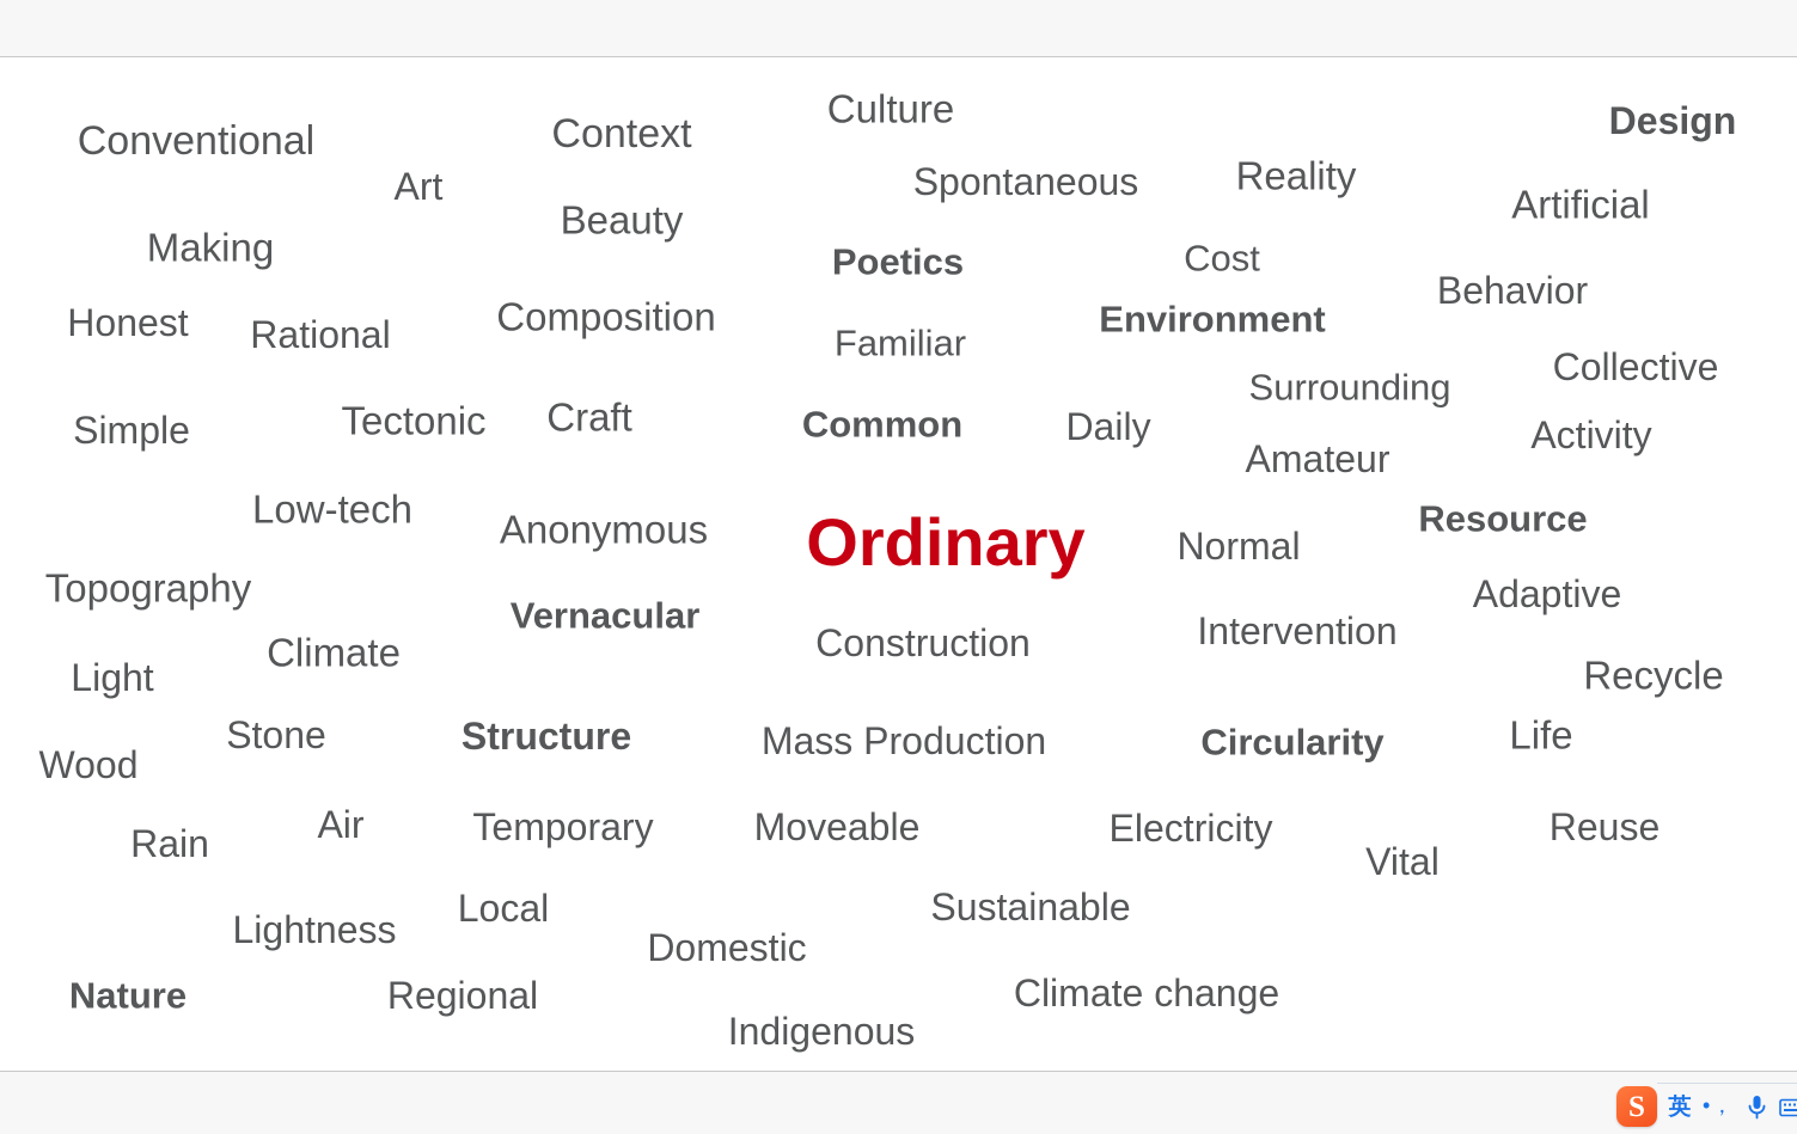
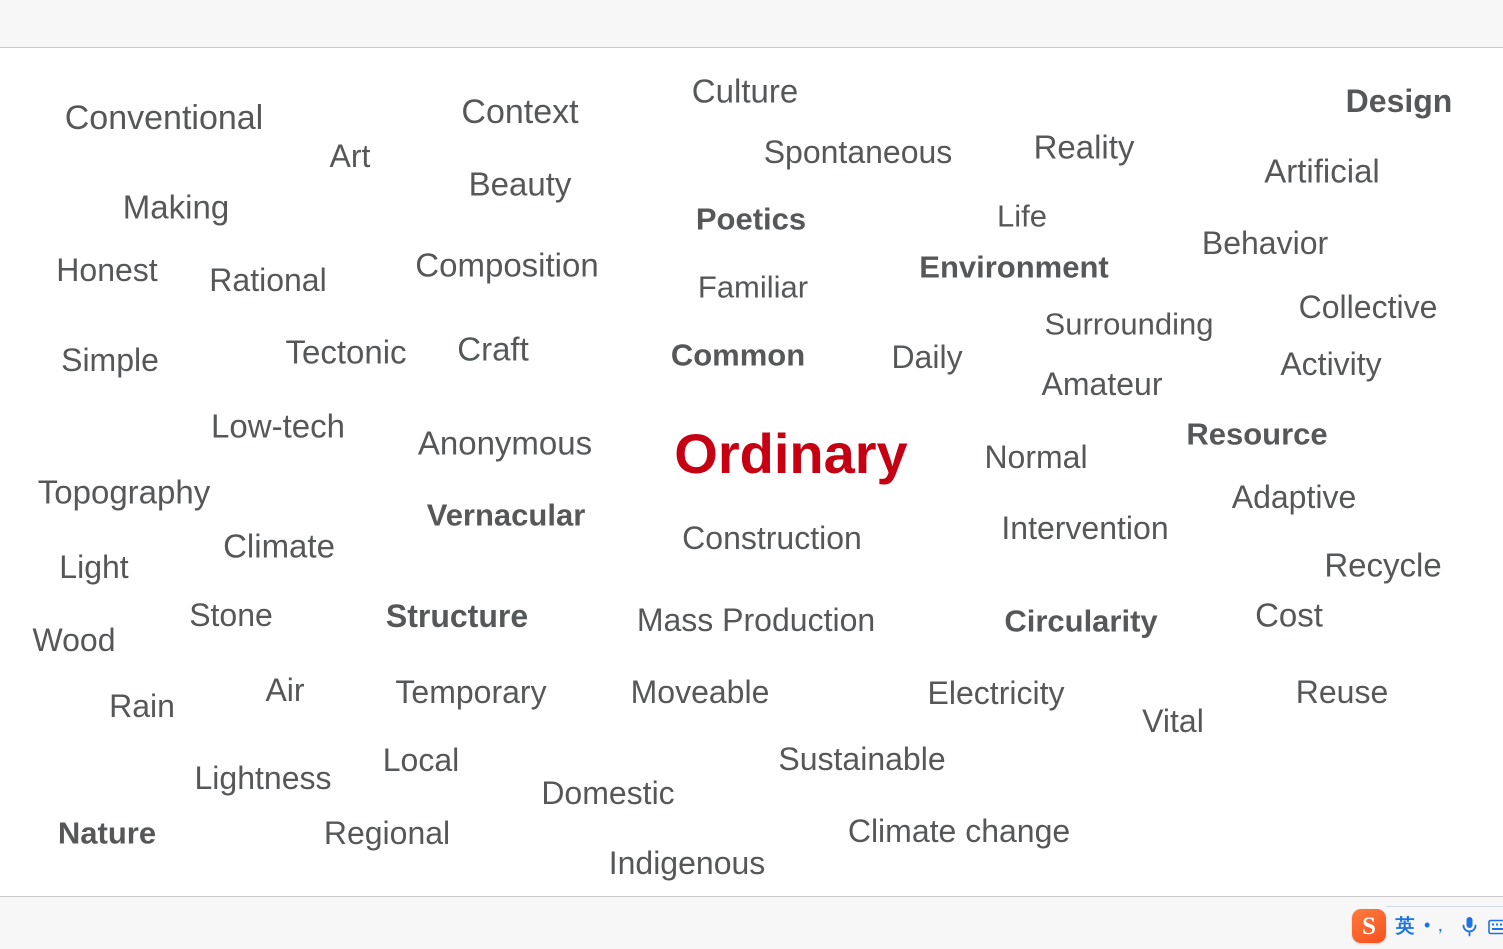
  Conventional
  Context
  Culture
  Design
  Art
  Spontaneous
  Reality
  Artificial
  Beauty
  Making
  Poetics
- Cost
+ Life
  Behavior
  Composition
  Honest
  Rational
  Environment
  Familiar
  Collective
  Surrounding
  Simple
  Tectonic
  Craft
  Common
  Daily
  Activity
  Amateur
  Low-tech
  Resource
  Anonymous
  Ordinary
  Normal
  Topography
  Adaptive
  Vernacular
  Intervention
  Construction
  Climate
  Light
  Recycle
  Stone
  Structure
  Mass Production
  Circularity
- Life
+ Cost
  Wood
  Air
  Temporary
  Moveable
  Electricity
  Reuse
  Rain
  Vital
  Local
  Sustainable
  Lightness
  Domestic
  Nature
  Regional
  Climate change
  Indigenous
  S
  英
  •，
